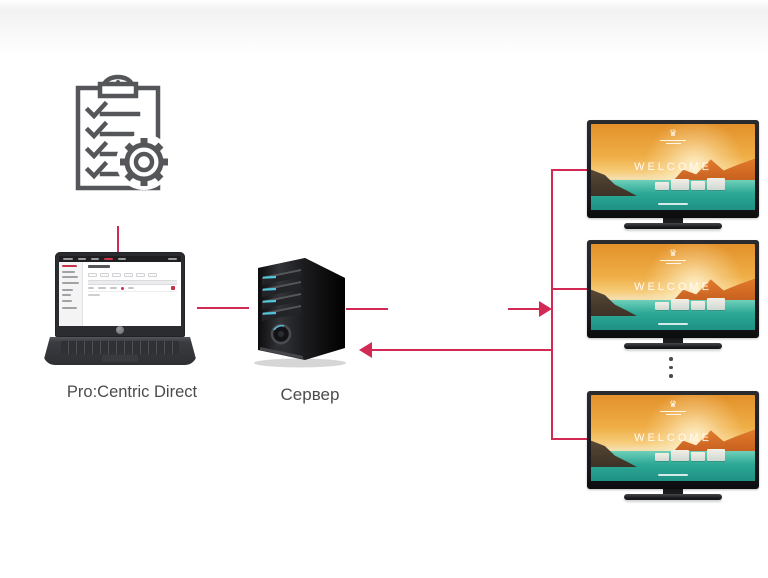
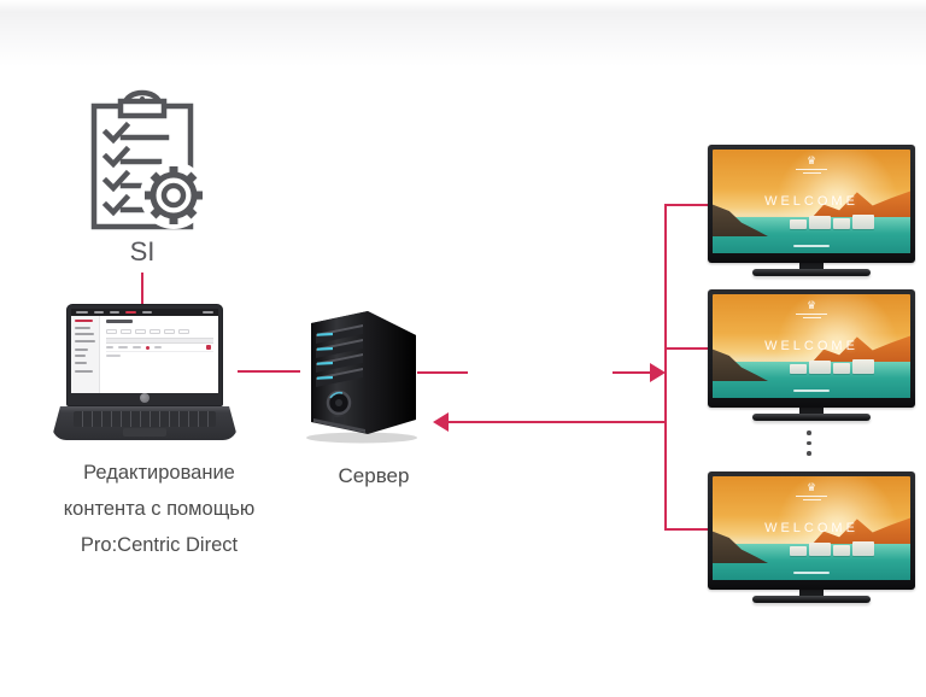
+ SI
+ Редактирование
+ контента с помощью
  Pro:Centric Direct
  Сервер
  ♛
  WELCOME
  ♛
  WELCOME
  ♛
  WELCOME
